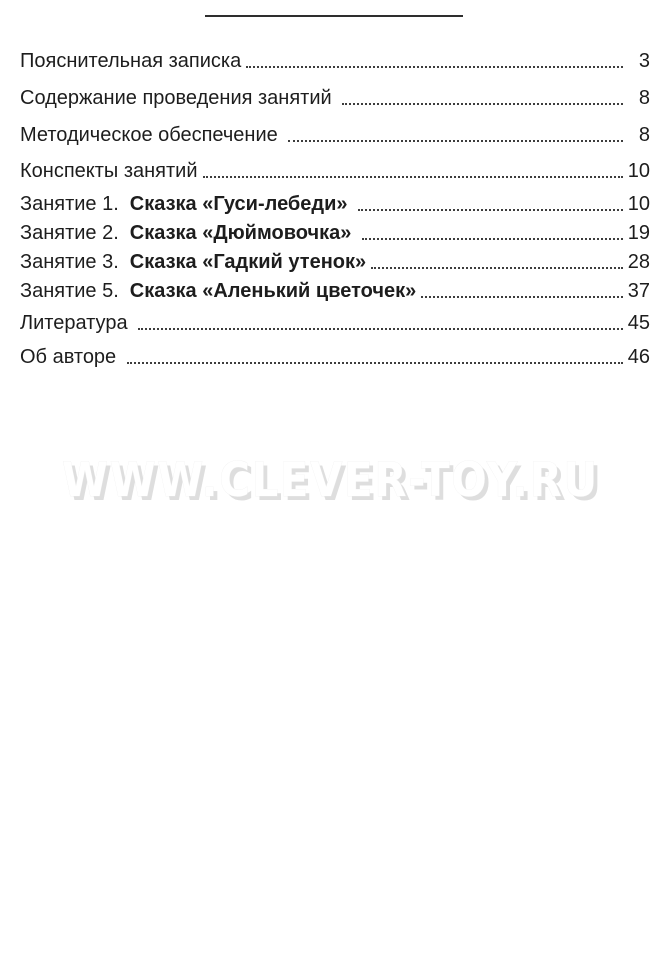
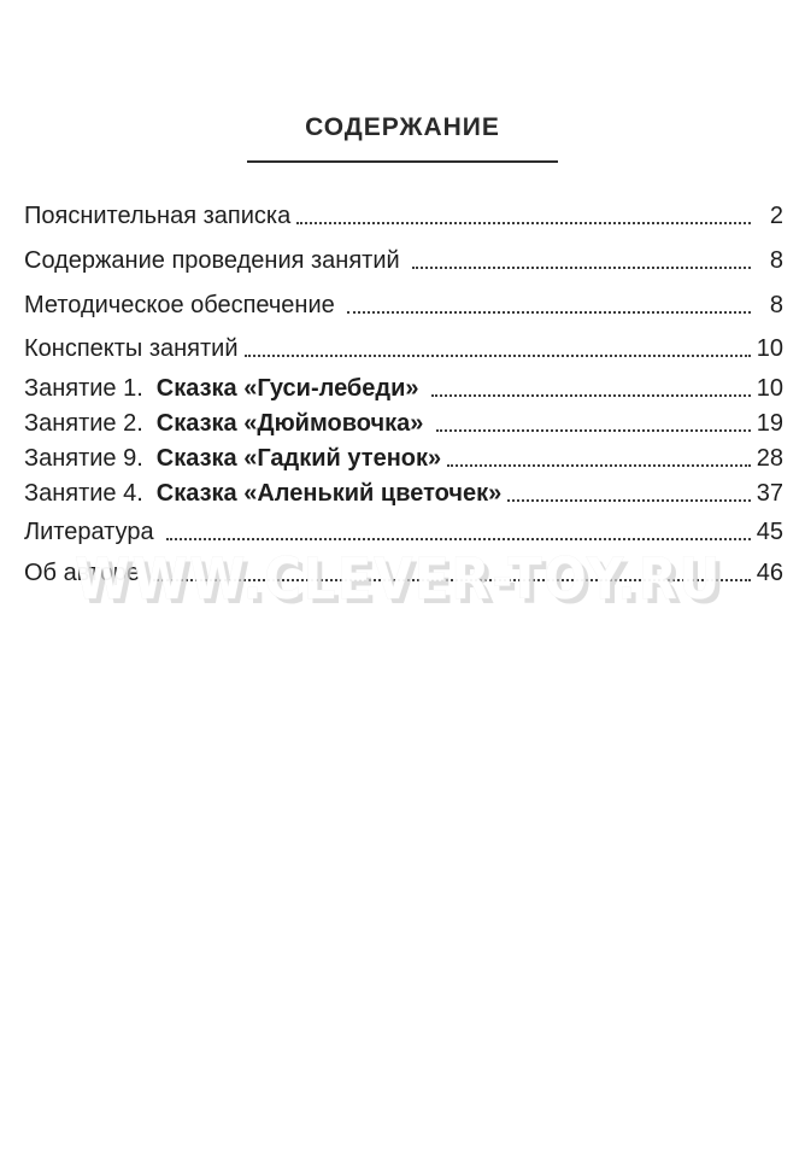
+ СОДЕРЖАНИЕ
  Пояснительная записка
- 3
+ 2
  Содержание проведения занятий
  8
  Методическое обеспечение
  8
  Конспекты занятий
  10
  Занятие 1.
  Сказка «Гуси-лебеди»
  10
  Занятие 2.
  Сказка «Дюймовочка»
  19
- Занятие 3.
+ Занятие 9.
  Сказка «Гадкий утенок»
  28
- Занятие 5.
+ Занятие 4.
  Сказка «Аленький цветочек»
  37
  Литература
  45
  Об авторе
  46
  WWW.CLEVER-TOY.RU
